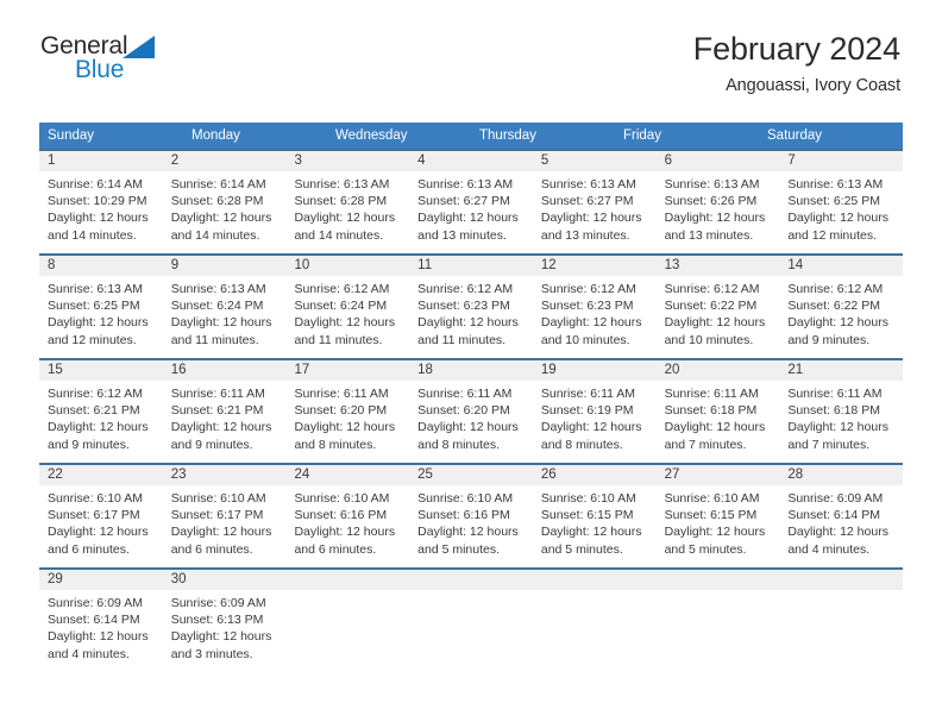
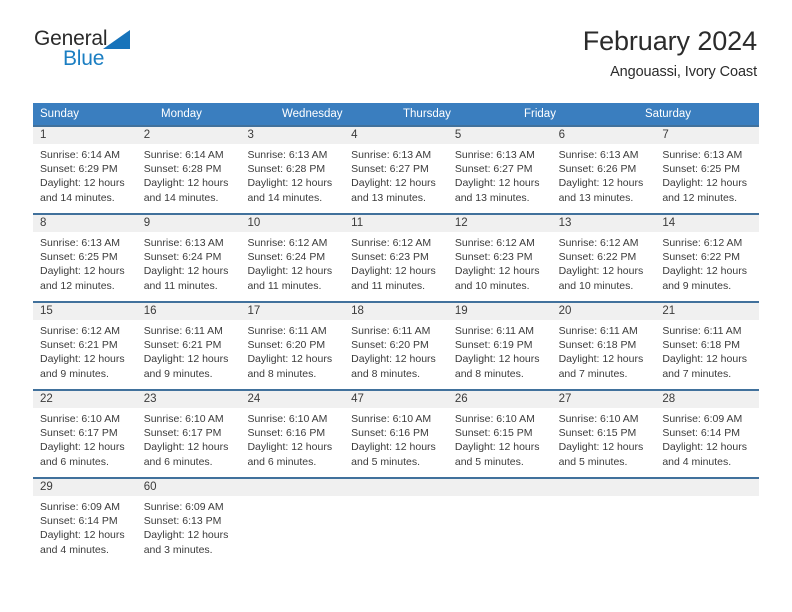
  General
  Blue
  February 2024
  Angouassi, Ivory Coast
  Sunday
  Monday
  Wednesday
  Thursday
  Friday
  Saturday
  1
  Sunrise: 6:14 AM
- Sunset: 10:29 PM
+ Sunset: 6:29 PM
  Daylight: 12 hours
  and 14 minutes.
  2
  Sunrise: 6:14 AM
  Sunset: 6:28 PM
  Daylight: 12 hours
  and 14 minutes.
  3
  Sunrise: 6:13 AM
  Sunset: 6:28 PM
  Daylight: 12 hours
  and 14 minutes.
  4
  Sunrise: 6:13 AM
  Sunset: 6:27 PM
  Daylight: 12 hours
  and 13 minutes.
  5
  Sunrise: 6:13 AM
  Sunset: 6:27 PM
  Daylight: 12 hours
  and 13 minutes.
  6
  Sunrise: 6:13 AM
  Sunset: 6:26 PM
  Daylight: 12 hours
  and 13 minutes.
  7
  Sunrise: 6:13 AM
  Sunset: 6:25 PM
  Daylight: 12 hours
  and 12 minutes.
  8
  Sunrise: 6:13 AM
  Sunset: 6:25 PM
  Daylight: 12 hours
  and 12 minutes.
  9
  Sunrise: 6:13 AM
  Sunset: 6:24 PM
  Daylight: 12 hours
  and 11 minutes.
  10
  Sunrise: 6:12 AM
  Sunset: 6:24 PM
  Daylight: 12 hours
  and 11 minutes.
  11
  Sunrise: 6:12 AM
  Sunset: 6:23 PM
  Daylight: 12 hours
  and 11 minutes.
  12
  Sunrise: 6:12 AM
  Sunset: 6:23 PM
  Daylight: 12 hours
  and 10 minutes.
  13
  Sunrise: 6:12 AM
  Sunset: 6:22 PM
  Daylight: 12 hours
  and 10 minutes.
  14
  Sunrise: 6:12 AM
  Sunset: 6:22 PM
  Daylight: 12 hours
  and 9 minutes.
  15
  Sunrise: 6:12 AM
  Sunset: 6:21 PM
  Daylight: 12 hours
  and 9 minutes.
  16
  Sunrise: 6:11 AM
  Sunset: 6:21 PM
  Daylight: 12 hours
  and 9 minutes.
  17
  Sunrise: 6:11 AM
  Sunset: 6:20 PM
  Daylight: 12 hours
  and 8 minutes.
  18
  Sunrise: 6:11 AM
  Sunset: 6:20 PM
  Daylight: 12 hours
  and 8 minutes.
  19
  Sunrise: 6:11 AM
  Sunset: 6:19 PM
  Daylight: 12 hours
  and 8 minutes.
  20
  Sunrise: 6:11 AM
  Sunset: 6:18 PM
  Daylight: 12 hours
  and 7 minutes.
  21
  Sunrise: 6:11 AM
  Sunset: 6:18 PM
  Daylight: 12 hours
  and 7 minutes.
  22
  Sunrise: 6:10 AM
  Sunset: 6:17 PM
  Daylight: 12 hours
  and 6 minutes.
  23
  Sunrise: 6:10 AM
  Sunset: 6:17 PM
  Daylight: 12 hours
  and 6 minutes.
  24
  Sunrise: 6:10 AM
  Sunset: 6:16 PM
  Daylight: 12 hours
  and 6 minutes.
- 25
+ 47
  Sunrise: 6:10 AM
  Sunset: 6:16 PM
  Daylight: 12 hours
  and 5 minutes.
  26
  Sunrise: 6:10 AM
  Sunset: 6:15 PM
  Daylight: 12 hours
  and 5 minutes.
  27
  Sunrise: 6:10 AM
  Sunset: 6:15 PM
  Daylight: 12 hours
  and 5 minutes.
  28
  Sunrise: 6:09 AM
  Sunset: 6:14 PM
  Daylight: 12 hours
  and 4 minutes.
  29
  Sunrise: 6:09 AM
  Sunset: 6:14 PM
  Daylight: 12 hours
  and 4 minutes.
- 30
+ 60
  Sunrise: 6:09 AM
  Sunset: 6:13 PM
  Daylight: 12 hours
  and 3 minutes.
